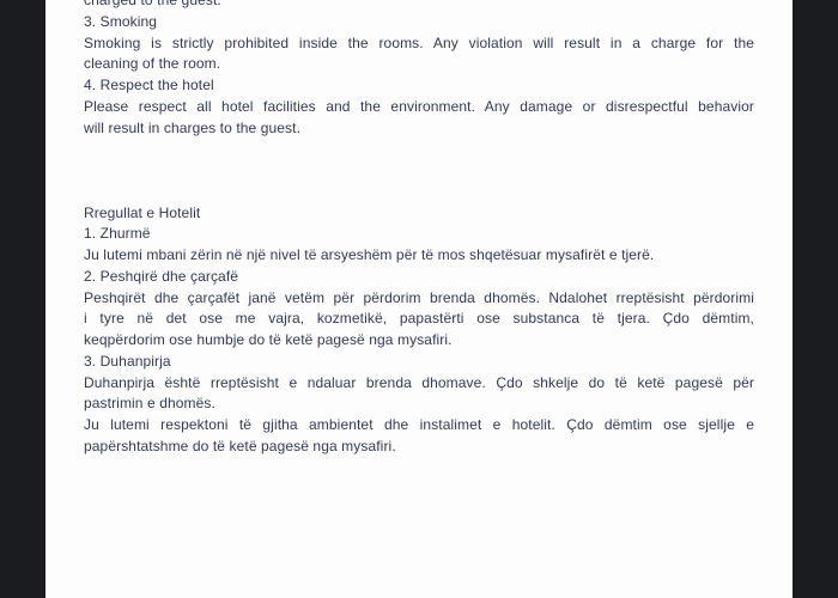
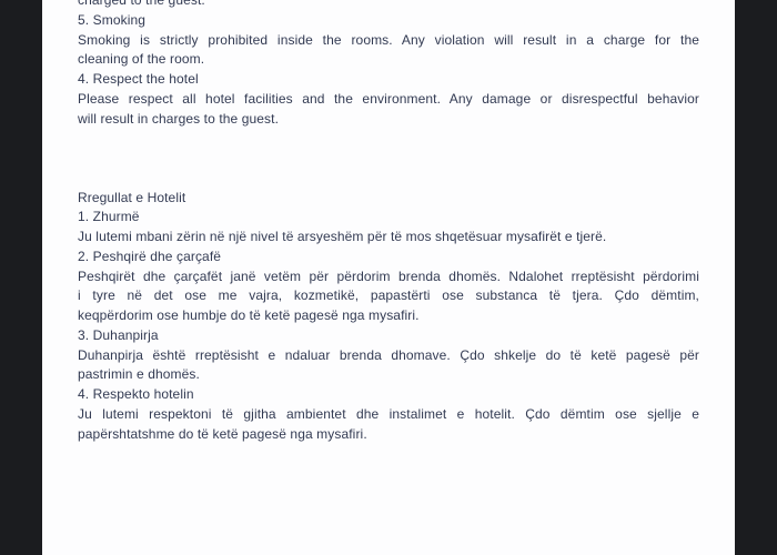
  charged to the guest.
- 3. Smoking
+ 5. Smoking
  Smoking is strictly prohibited inside the rooms. Any violation will result in a charge for the
  cleaning of the room.
  4. Respect the hotel
  Please respect all hotel facilities and the environment. Any damage or disrespectful behavior
  will result in charges to the guest.
  Rregullat e Hotelit
  1. Zhurmë
  Ju lutemi mbani zërin në një nivel të arsyeshëm për të mos shqetësuar mysafirët e tjerë.
  2. Peshqirë dhe çarçafë
  Peshqirët dhe çarçafët janë vetëm për përdorim brenda dhomës. Ndalohet rreptësisht përdorimi
  i tyre në det ose me vajra, kozmetikë, papastërti ose substanca të tjera. Çdo dëmtim,
  keqpërdorim ose humbje do të ketë pagesë nga mysafiri.
  3. Duhanpirja
  Duhanpirja është rreptësisht e ndaluar brenda dhomave. Çdo shkelje do të ketë pagesë për
  pastrimin e dhomës.
+ 4. Respekto hotelin
  Ju lutemi respektoni të gjitha ambientet dhe instalimet e hotelit. Çdo dëmtim ose sjellje e
  papërshtatshme do të ketë pagesë nga mysafiri.
